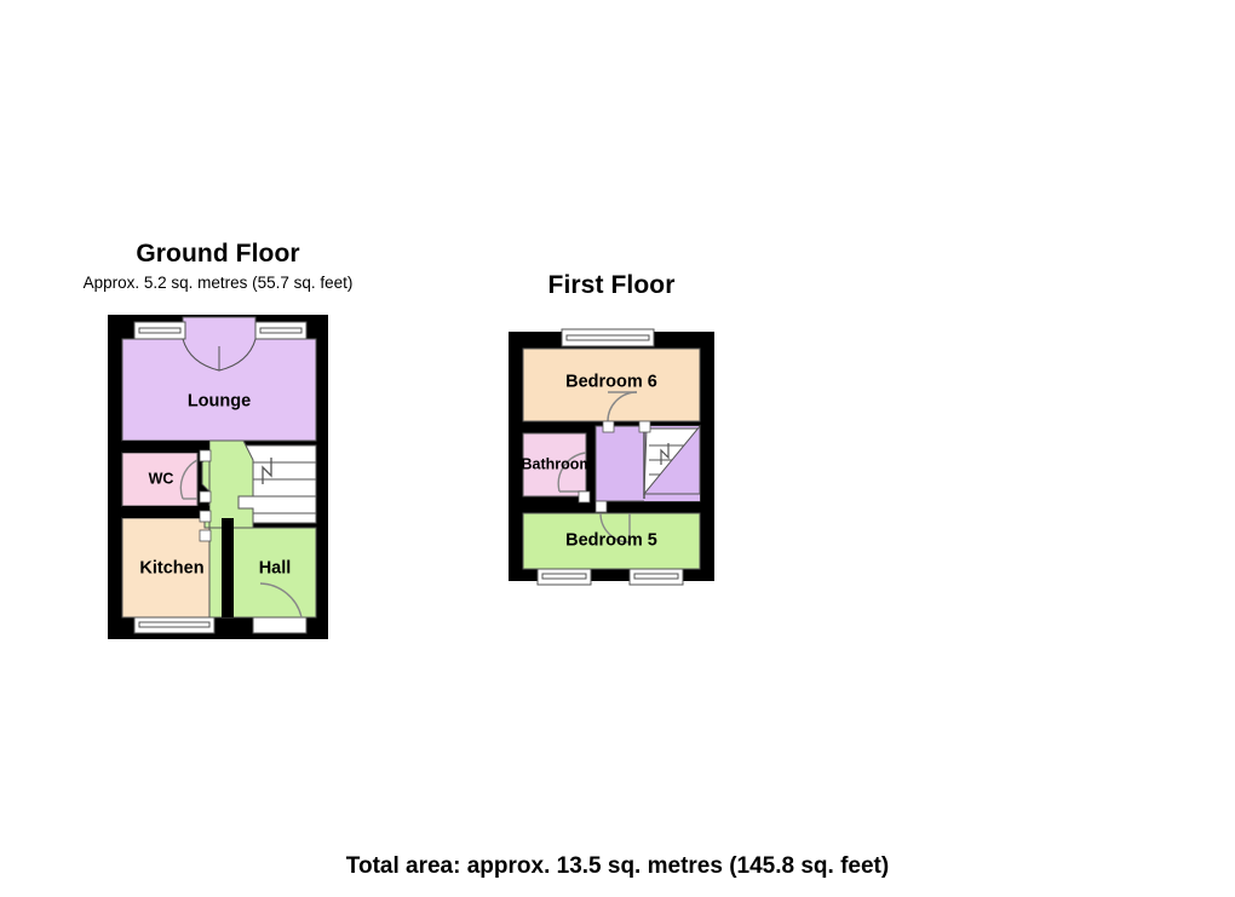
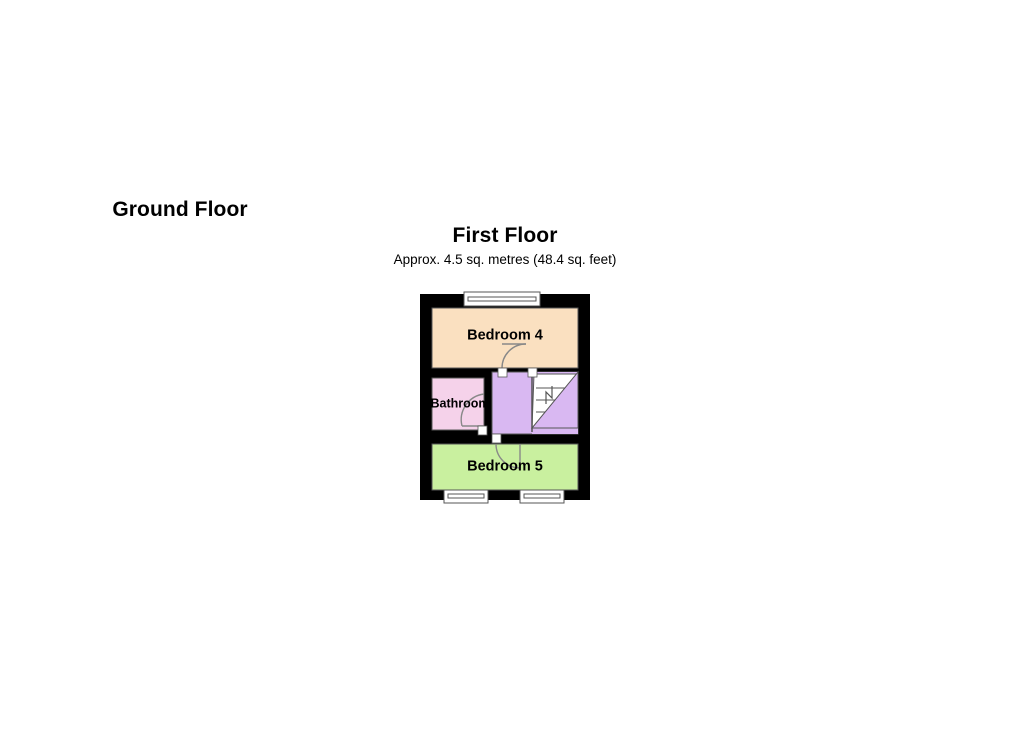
  Ground Floor
- Approx. 5.2 sq. metres (55.7 sq. feet)
- Lounge
- WC
- Kitchen
- Hall
  First Floor
+ Approx. 4.5 sq. metres (48.4 sq. feet)
- Bedroom 6
+ Bedroom 4
  Bathroom
  Bedroom 5
- Total area: approx. 13.5 sq. metres (145.8 sq. feet)
